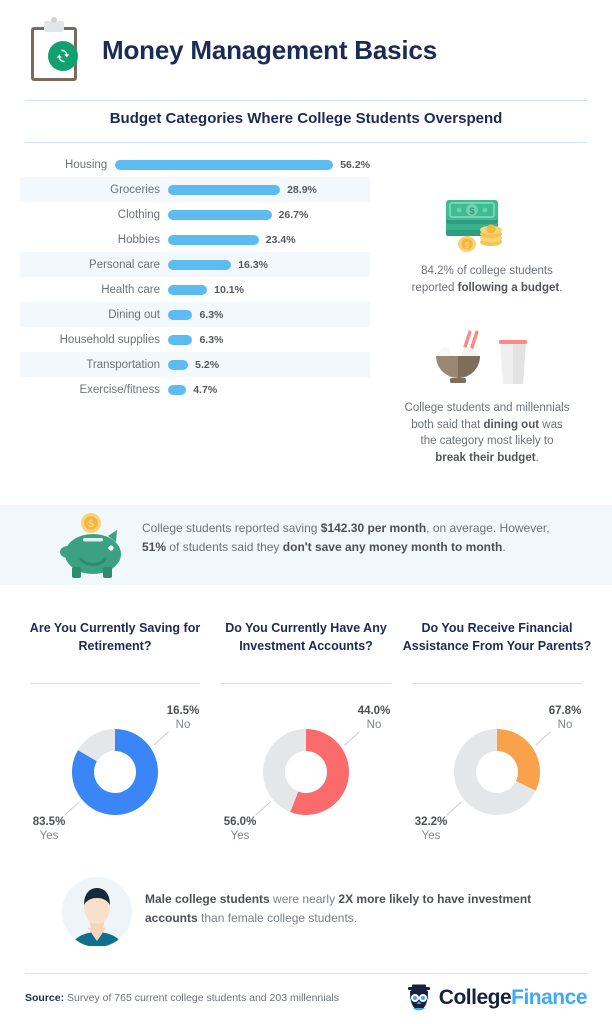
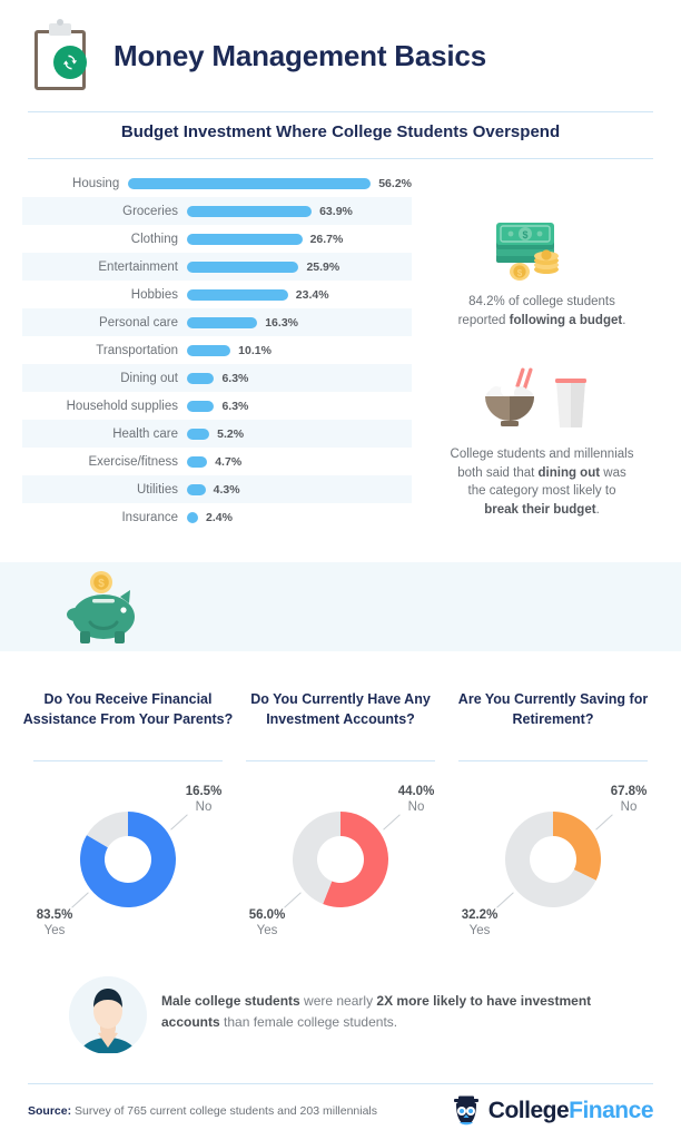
  Money Management Basics
- Budget Categories Where College Students Overspend
+ Budget Investment Where College Students Overspend
  Housing
  56.2%
  Groceries
- 28.9%
+ 63.9%
  Clothing
  26.7%
+ Entertainment
+ 25.9%
  Hobbies
  23.4%
  Personal care
  16.3%
- Health care
+ Transportation
  10.1%
  Dining out
  6.3%
  Household supplies
  6.3%
- Transportation
+ Health care
  5.2%
  Exercise/fitness
  4.7%
+ Utilities
+ 4.3%
+ Insurance
+ 2.4%
  $
  $
  84.2% of college students
  reported following a budget.
  College students and millennials
  both said that dining out was
  the category most likely to
  break their budget.
  $
- College students reported saving $142.30 per month, on average. However, 51% of students said they don't save any money month to month.
- Are You Currently Saving for Retirement?
+ Do You Receive Financial Assistance From Your Parents?
  16.5%
  No
  83.5%
  Yes
  Do You Currently Have Any Investment Accounts?
  44.0%
  No
  56.0%
  Yes
- Do You Receive Financial Assistance From Your Parents?
+ Are You Currently Saving for Retirement?
  67.8%
  No
  32.2%
  Yes
  Male college students were nearly 2X more likely to have investment accounts than female college students.
  Source: Survey of 765 current college students and 203 millennials
  CollegeFinance
